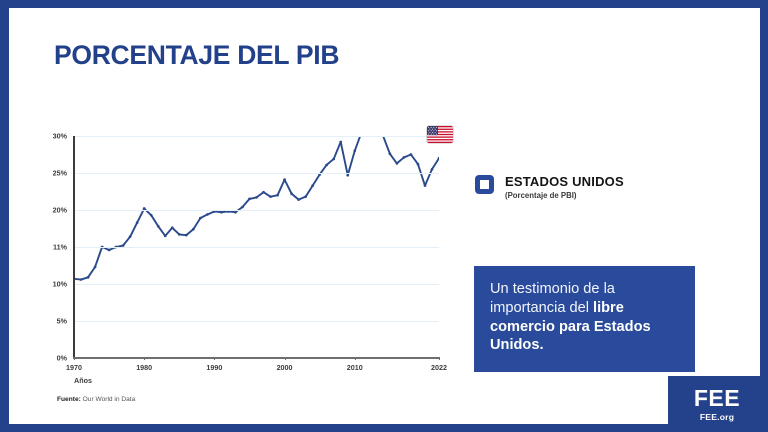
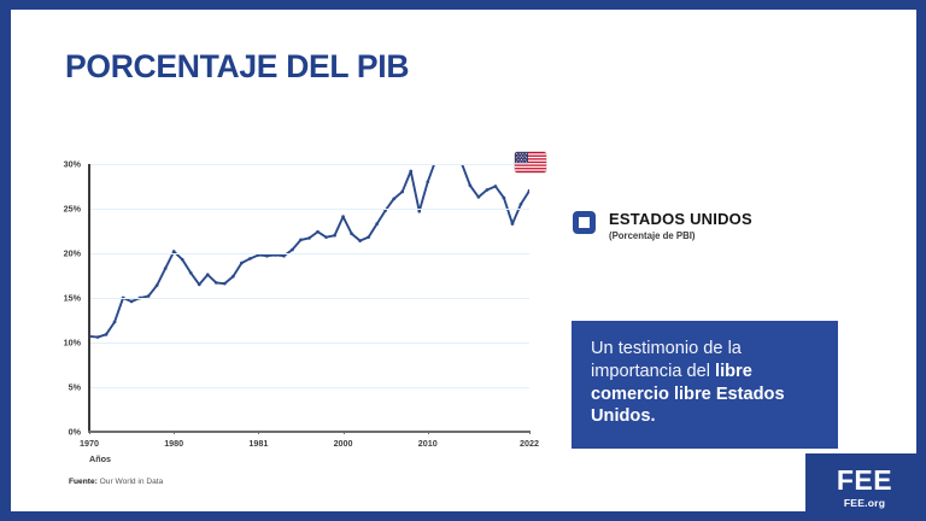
  PORCENTAJE DEL PIB
  0%
  5%
  10%
- 11%
+ 15%
  20%
  25%
  30%
  1970
  1980
- 1990
+ 1981
  2000
  2010
  2022
  Años
  ESTADOS UNIDOS
  (Porcentaje de PBI)
- Un testimonio de la importancia del libre comercio para Estados Unidos.
+ Un testimonio de la importancia del libre comercio libre Estados Unidos.
  FEE
  FEE.org
